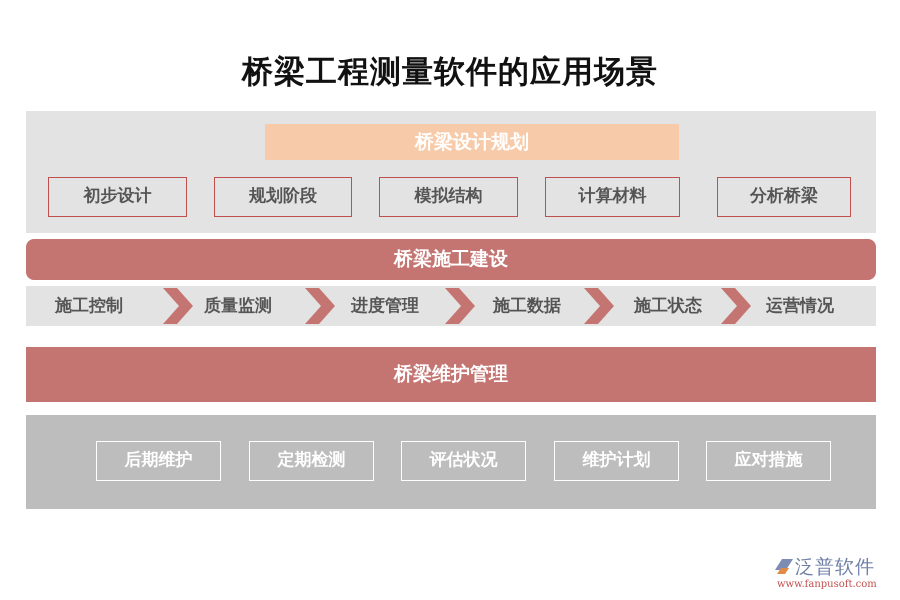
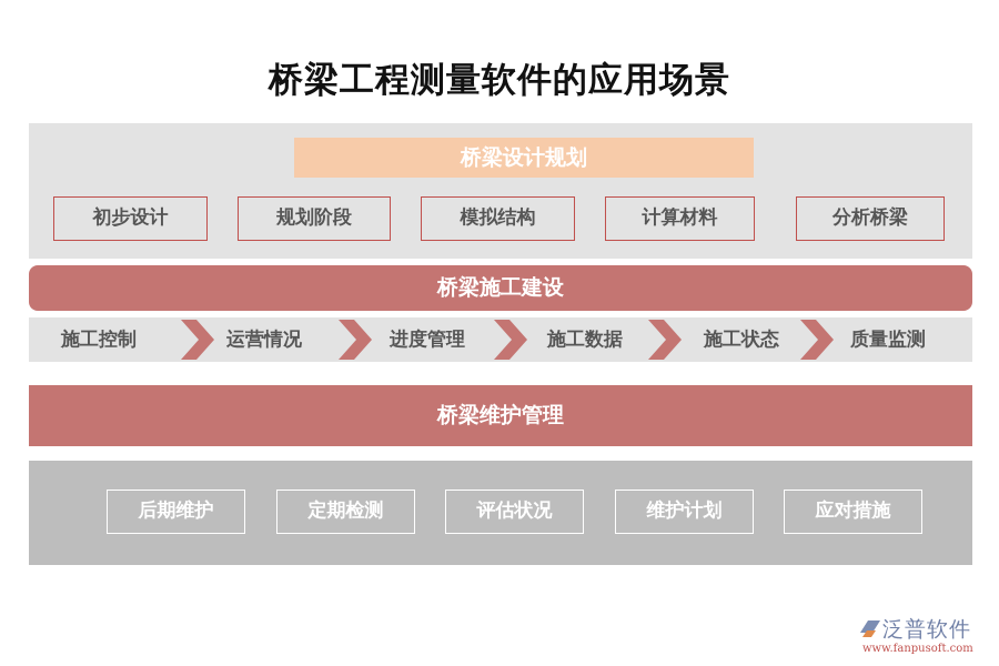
  桥梁工程测量软件的应用场景
  桥梁设计规划
  初步设计
  规划阶段
  模拟结构
  计算材料
  分析桥梁
  桥梁施工建设
  施工控制
- 质量监测
+ 运营情况
  进度管理
  施工数据
  施工状态
- 运营情况
+ 质量监测
  桥梁维护管理
  后期维护
  定期检测
  评估状况
  维护计划
  应对措施
  泛普软件
  www.fanpusoft.com
